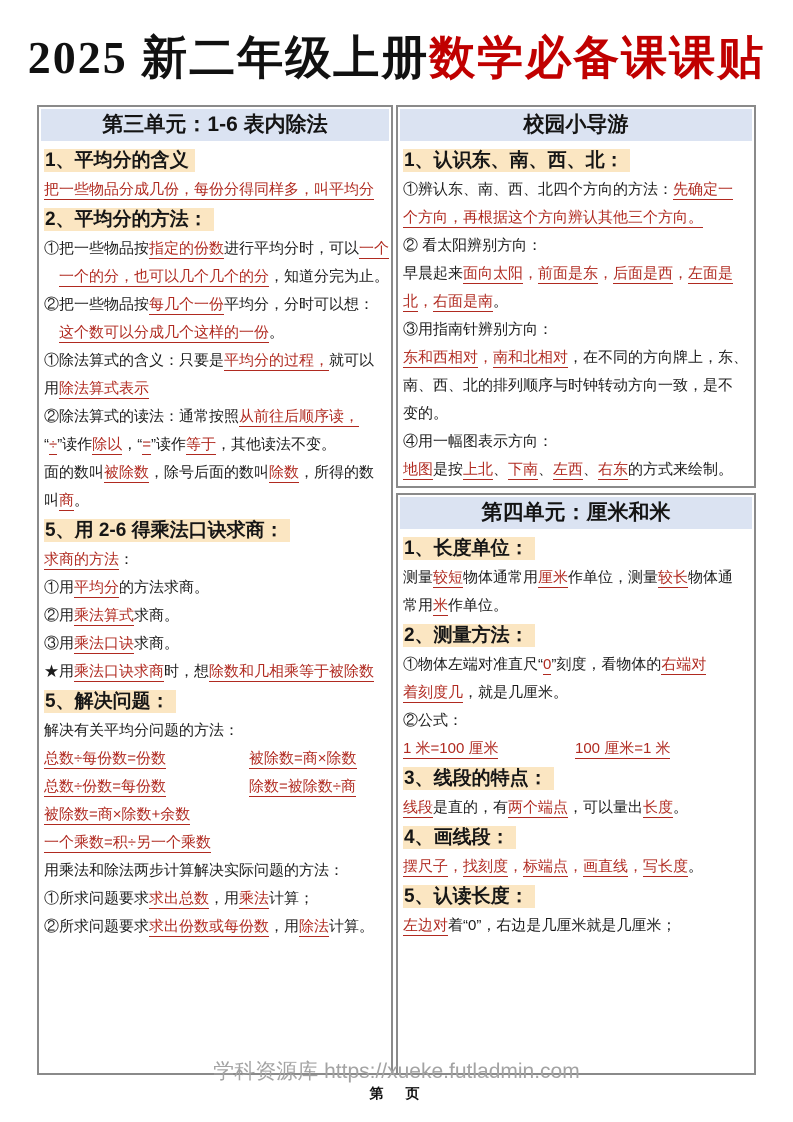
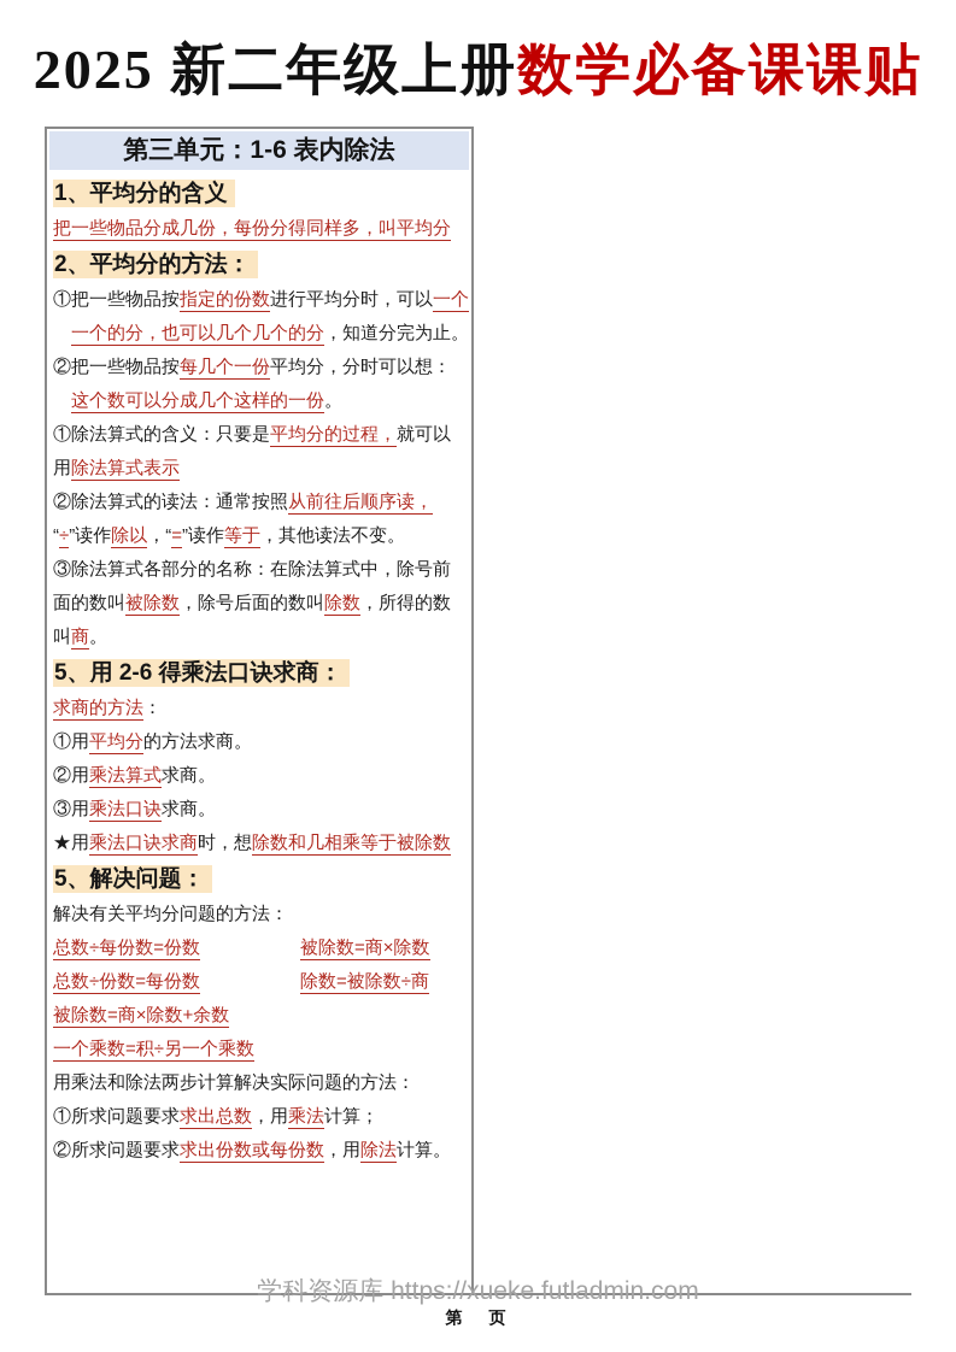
  2025 新二年级上册数学必备课课贴
  第三单元：1-6 表内除法
  1、平均分的含义
  把一些物品分成几份，每份分得同样多，叫平均分
  2、平均分的方法：
  ①把一些物品按指定的份数进行平均分时，可以一个
  一个的分，也可以几个几个的分，知道分完为止。
  ②把一些物品按每几个一份平均分，分时可以想：
  这个数可以分成几个这样的一份。
  ①除法算式的含义：只要是平均分的过程，就可以
  用除法算式表示
  ②除法算式的读法：通常按照从前往后顺序读，
  “÷”读作除以，“=”读作等于，其他读法不变。
+ ③除法算式各部分的名称：在除法算式中，除号前
  面的数叫被除数，除号后面的数叫除数，所得的数
  叫商。
  5、用 2-6 得乘法口诀求商：
  求商的方法：
  ①用平均分的方法求商。
  ②用乘法算式求商。
  ③用乘法口诀求商。
  ★用乘法口诀求商时，想除数和几相乘等于被除数
  5、解决问题：
  解决有关平均分问题的方法：
  总数÷每份数=份数
  被除数=商×除数
  总数÷份数=每份数
  除数=被除数÷商
  被除数=商×除数+余数
  一个乘数=积÷另一个乘数
  用乘法和除法两步计算解决实际问题的方法：
  ①所求问题要求求出总数，用乘法计算；
  ②所求问题要求求出份数或每份数，用除法计算。
- 校园小导游
- 1、认识东、南、西、北：
- ①辨认东、南、西、北四个方向的方法：先确定一
- 个方向，再根据这个方向辨认其他三个方向。
- ② 看太阳辨别方向：
- 早晨起来面向太阳，前面是东，后面是西，左面是
- 北，右面是南。
- ③用指南针辨别方向：
- 东和西相对，南和北相对，在不同的方向牌上，东、
- 南、西、北的排列顺序与时钟转动方向一致，是不
- 变的。
- ④用一幅图表示方向：
- 地图是按上北、下南、左西、右东的方式来绘制。
- 第四单元：厘米和米
- 1、长度单位：
- 测量较短物体通常用厘米作单位，测量较长物体通
- 常用米作单位。
- 2、测量方法：
- ①物体左端对准直尺“0”刻度，看物体的右端对
- 着刻度几，就是几厘米。
- ②公式：
- 1 米=100 厘米
- 100 厘米=1 米
- 3、线段的特点：
- 线段是直的，有两个端点，可以量出长度。
- 4、画线段：
- 摆尺子，找刻度，标端点，画直线，写长度。
- 5、认读长度：
- 左边对着“0”，右边是几厘米就是几厘米；
  学科资源库 https://xueke.futladmin.com
  第 页
